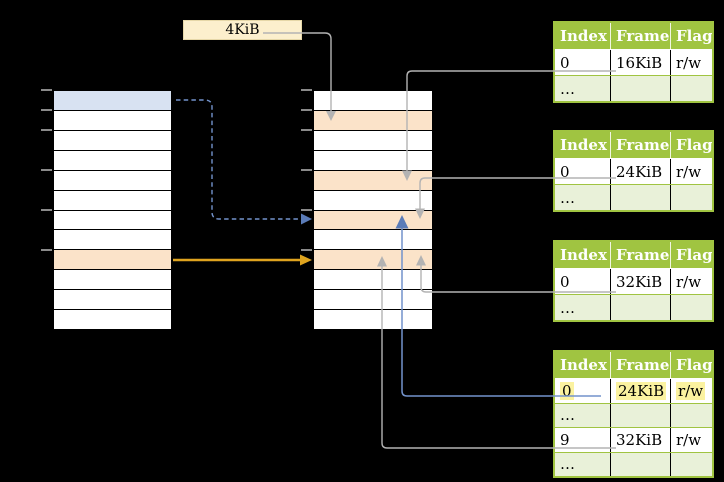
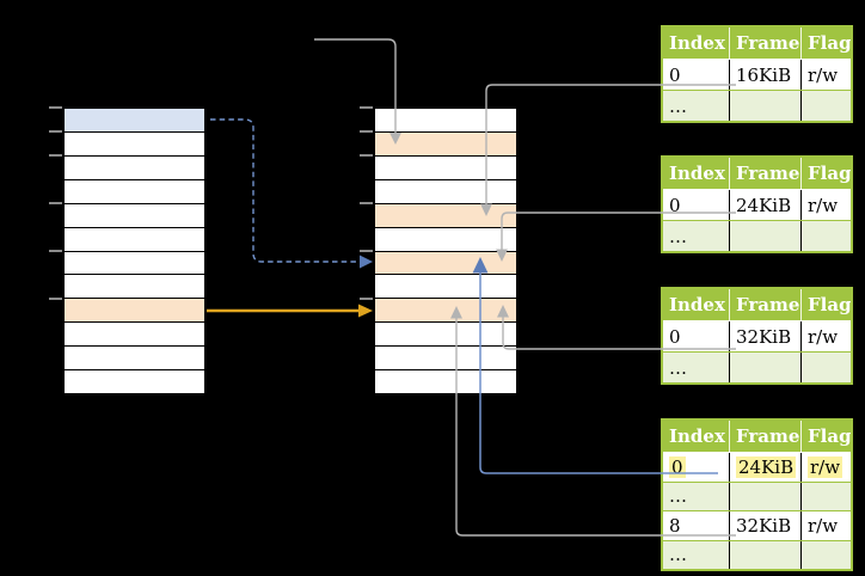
- 4KiB
  Index
  Frame
  Flag
  0
  16KiB
  r/w
  …
  Index
  Frame
  Flag
  0
  24KiB
  r/w
  …
  Index
  Frame
  Flag
  0
  32KiB
  r/w
  …
  Index
  Frame
  Flag
  0
  24KiB
  r/w
  …
- 9
+ 8
  32KiB
  r/w
  …
